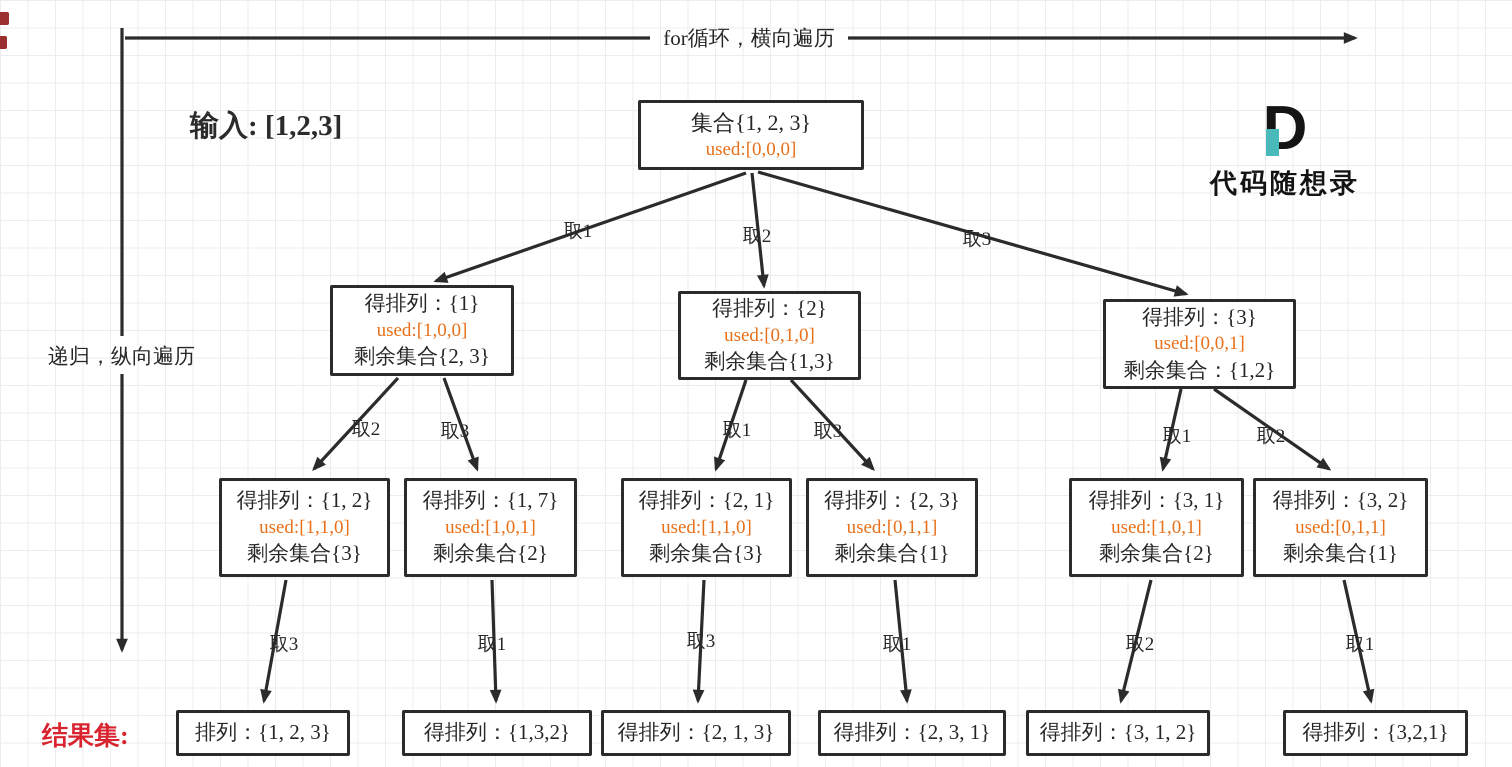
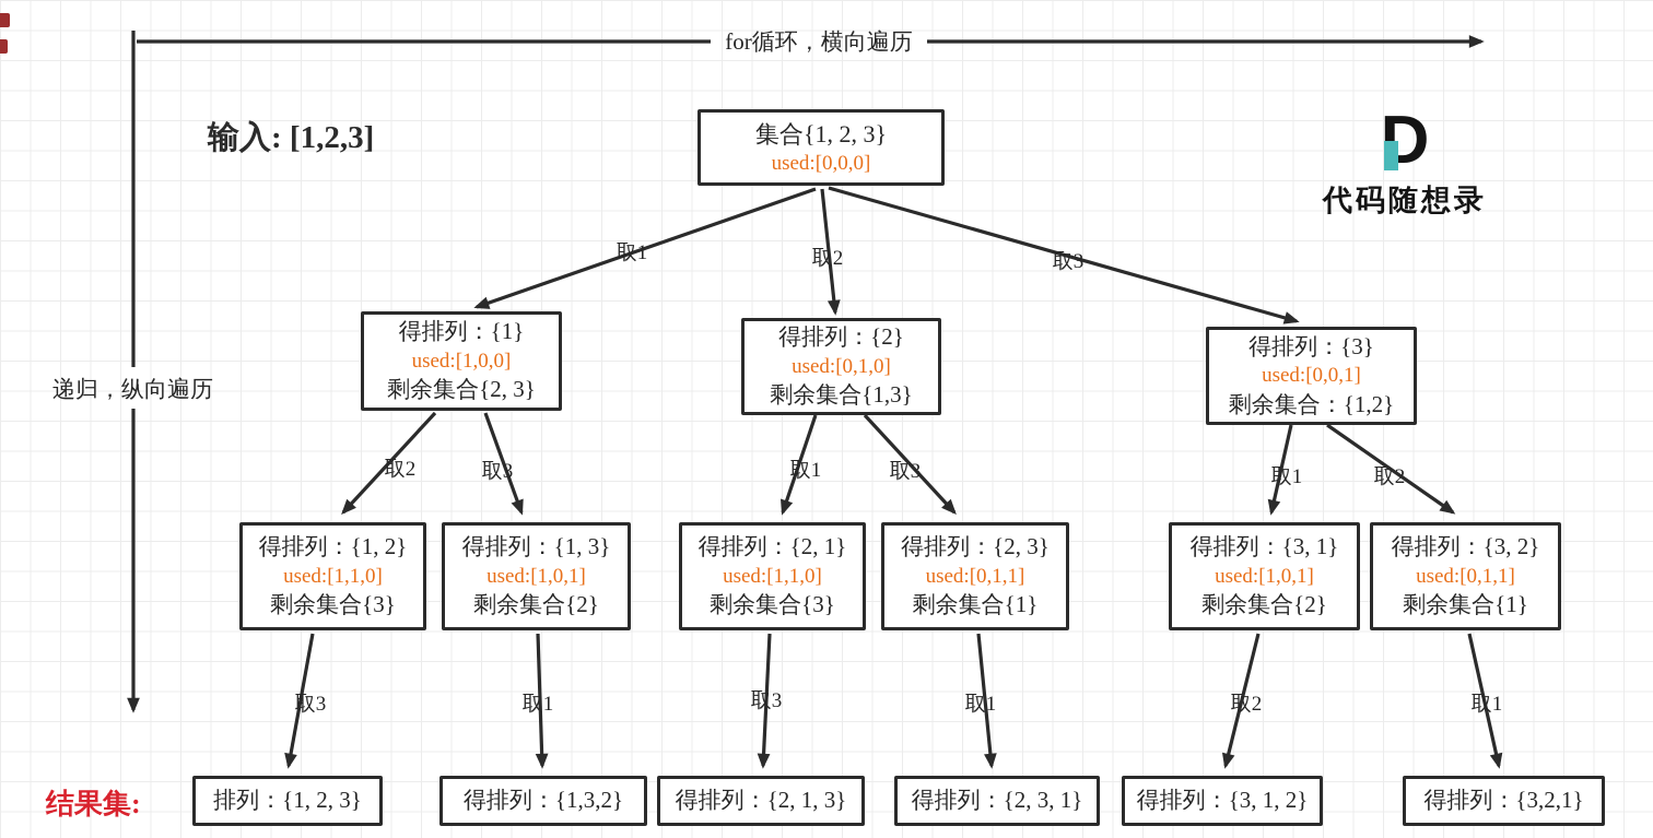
  for循环，横向遍历
  递归，纵向遍历
  输入: [1,2,3]
  结果集:
  D
  代码随想录
  集合{1, 2, 3}
  used:[0,0,0]
  取1
  取2
  取3
  得排列：{1}
  used:[1,0,0]
  剩余集合{2, 3}
  得排列：{2}
  used:[0,1,0]
  剩余集合{1,3}
  得排列：{3}
  used:[0,0,1]
  剩余集合：{1,2}
  取2
  取3
  取1
  取3
  取1
  取2
  得排列：{1, 2}
  used:[1,1,0]
  剩余集合{3}
- 得排列：{1, 7}
+ 得排列：{1, 3}
  used:[1,0,1]
  剩余集合{2}
  得排列：{2, 1}
  used:[1,1,0]
  剩余集合{3}
  得排列：{2, 3}
  used:[0,1,1]
  剩余集合{1}
  得排列：{3, 1}
  used:[1,0,1]
  剩余集合{2}
  得排列：{3, 2}
  used:[0,1,1]
  剩余集合{1}
  取3
  取1
  取3
  取1
  取2
  取1
  排列：{1, 2, 3}
  得排列：{1,3,2}
  得排列：{2, 1, 3}
  得排列：{2, 3, 1}
  得排列：{3, 1, 2}
  得排列：{3,2,1}
